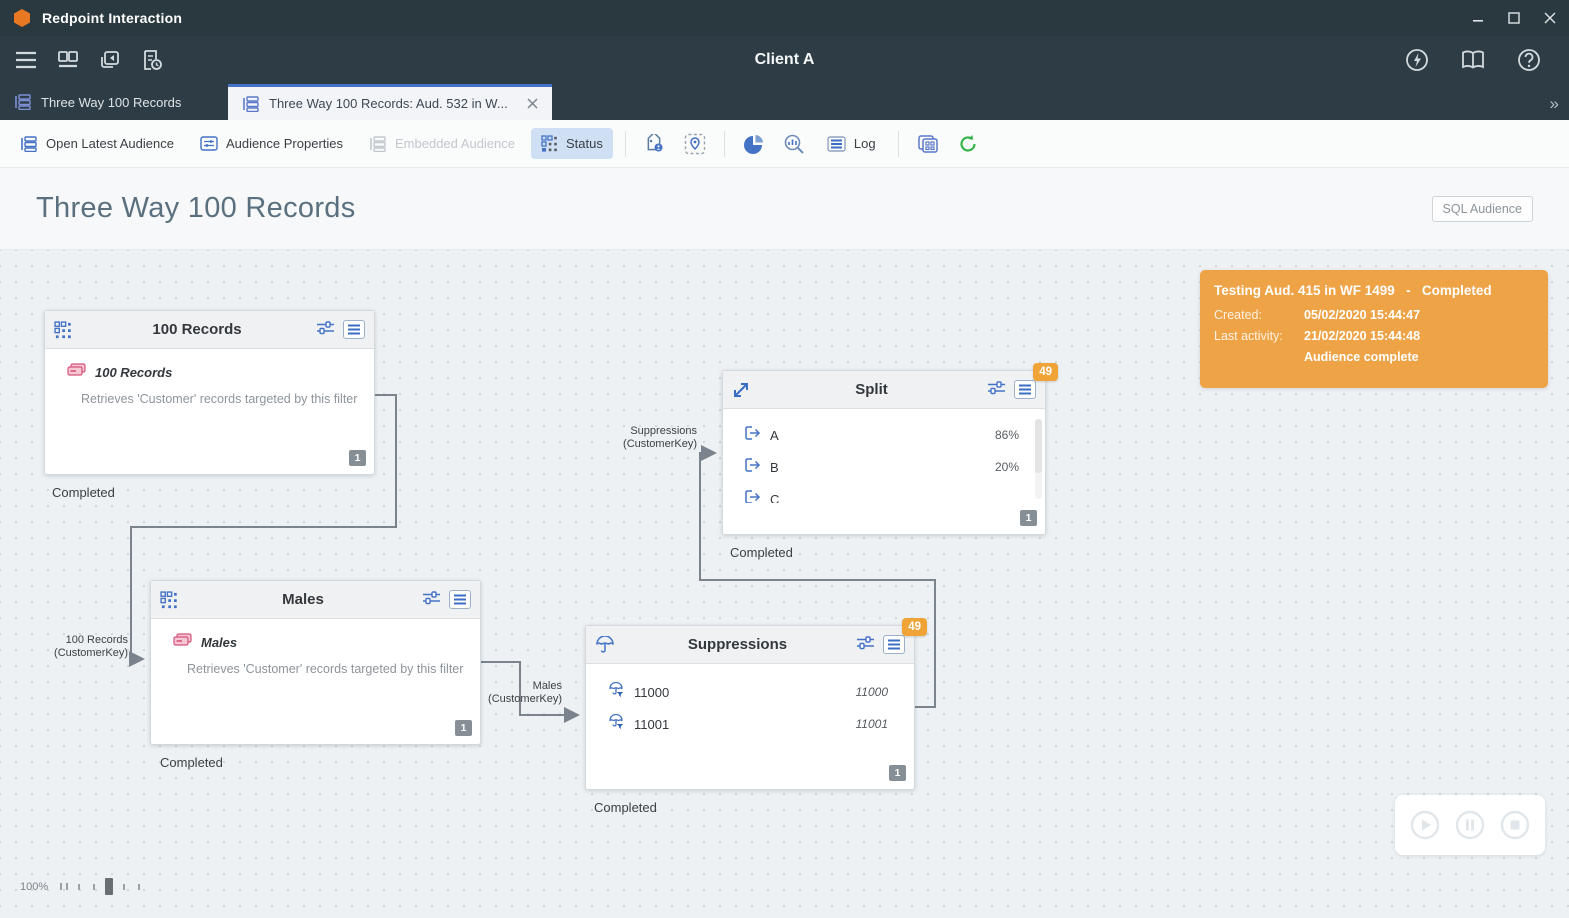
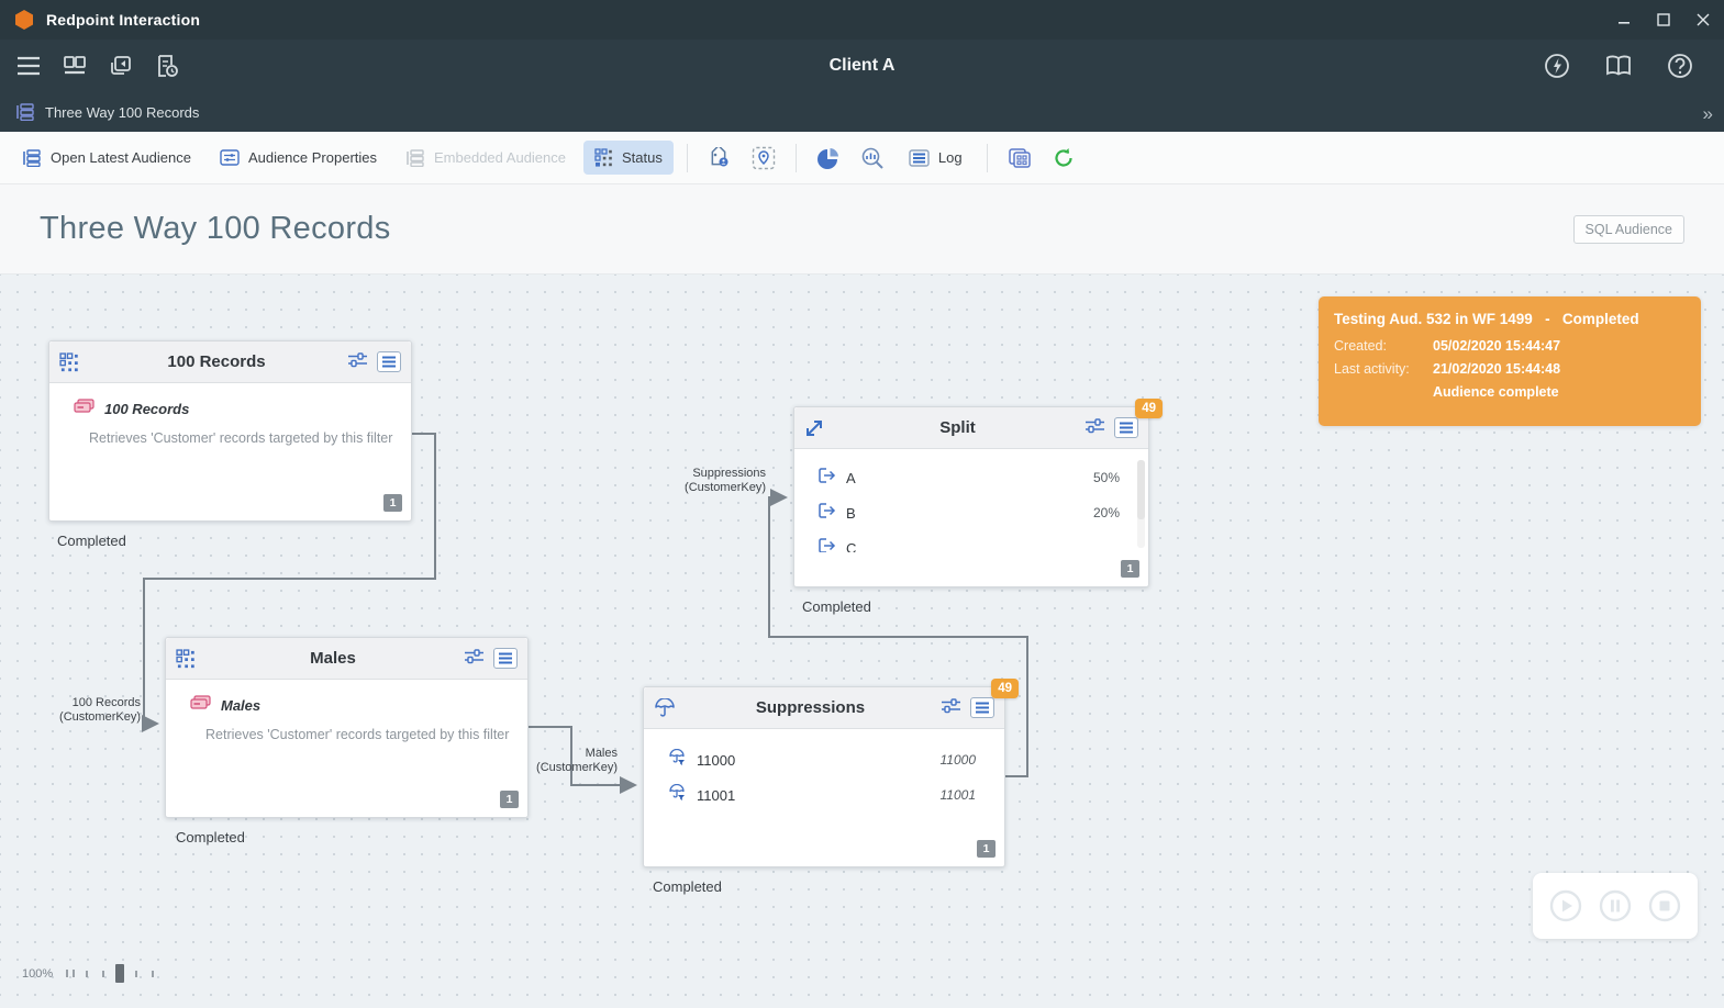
  Redpoint Interaction
  Client A
  Three Way 100 Records
- Three Way 100 Records: Aud. 532 in W...
  »
  Open Latest Audience
  Audience Properties
  Embedded Audience
  Status
  Log
  Three Way 100 Records
  SQL Audience
  100 Records
  (CustomerKey)
  Males
  (CustomerKey)
  Suppressions
  (CustomerKey)
  100 Records
  100 Records
  Retrieves 'Customer' records targeted by this filter
  1
  Completed
  49
  Split
  A
- 86%
+ 50%
  B
  20%
  C
  1
  Completed
  Males
  Males
  Retrieves 'Customer' records targeted by this filter
  1
  Completed
  49
  Suppressions
  11000
  11000
  11001
  11001
  1
  Completed
- Testing Aud. 415 in WF 1499 - Completed
+ Testing Aud. 532 in WF 1499 - Completed
  Created:
  05/02/2020 15:44:47
  Last activity:
  21/02/2020 15:44:48
  Audience complete
  100%
